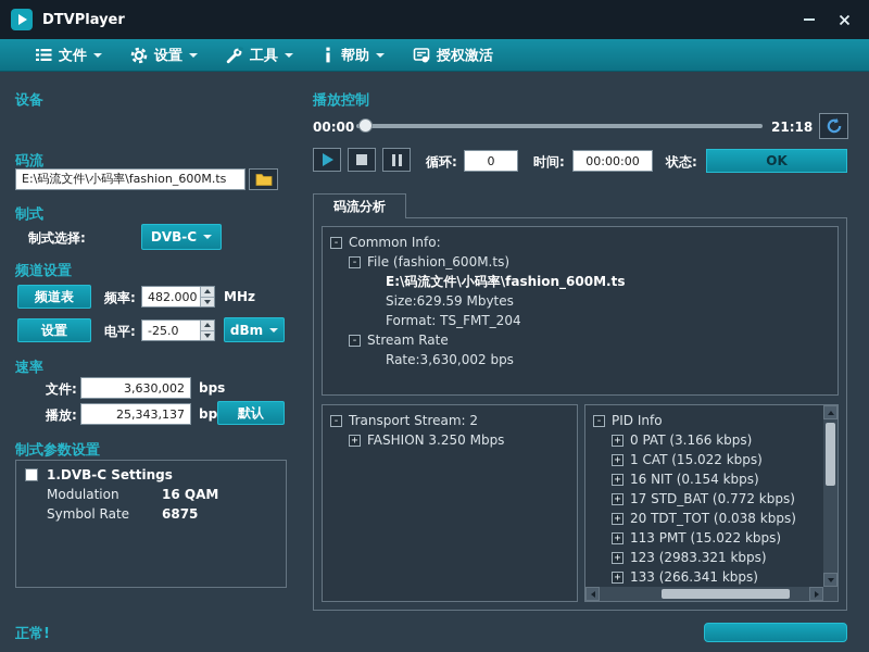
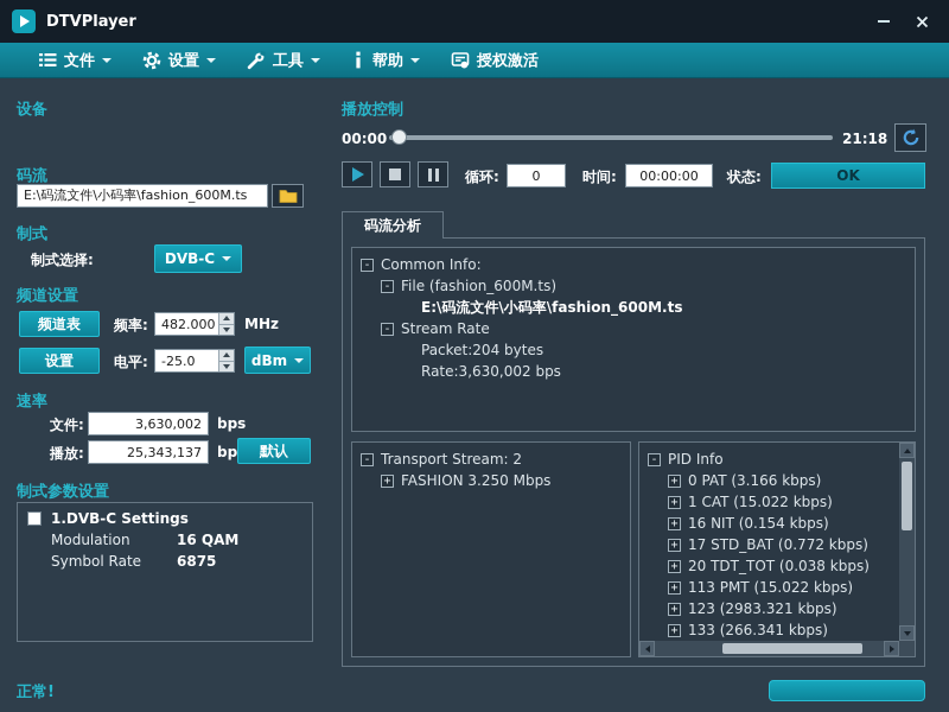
  DTVPlayer
  文件
  设置
  工具
  帮助
  授权激活
  设备
  码流
  E:\码流文件\小码率\fashion_600M.ts
  制式
  制式选择:
  DVB-C
  频道设置
  频道表
  频率:
  482.000
  MHz
  设置
  电平:
  -25.0
  dBm
  速率
  文件:
  3,630,002
  bps
  播放:
  25,343,137
  默认
  制式参数设置
  1.DVB-C Settings
  Modulation
  16 QAM
  Symbol Rate
  6875
  正常!
  播放控制
  00:00
  21:18
  循环:
  0
  时间:
  00:00:00
  状态:
  OK
  码流分析
  -
  Common Info:
  -
  File (fashion_600M.ts)
  E:\码流文件\小码率\fashion_600M.ts
- Size:629.59 Mbytes
- Format: TS_FMT_204
  -
  Stream Rate
+ Packet:204 bytes
  Rate:3,630,002 bps
  -
  Transport Stream: 2
  +
  FASHION 3.250 Mbps
  -
  PID Info
  +
  0 PAT (3.166 kbps)
  +
  1 CAT (15.022 kbps)
  +
  16 NIT (0.154 kbps)
  +
  17 STD_BAT (0.772 kbps)
  +
  20 TDT_TOT (0.038 kbps)
  +
  113 PMT (15.022 kbps)
  +
  123 (2983.321 kbps)
  +
  133 (266.341 kbps)
